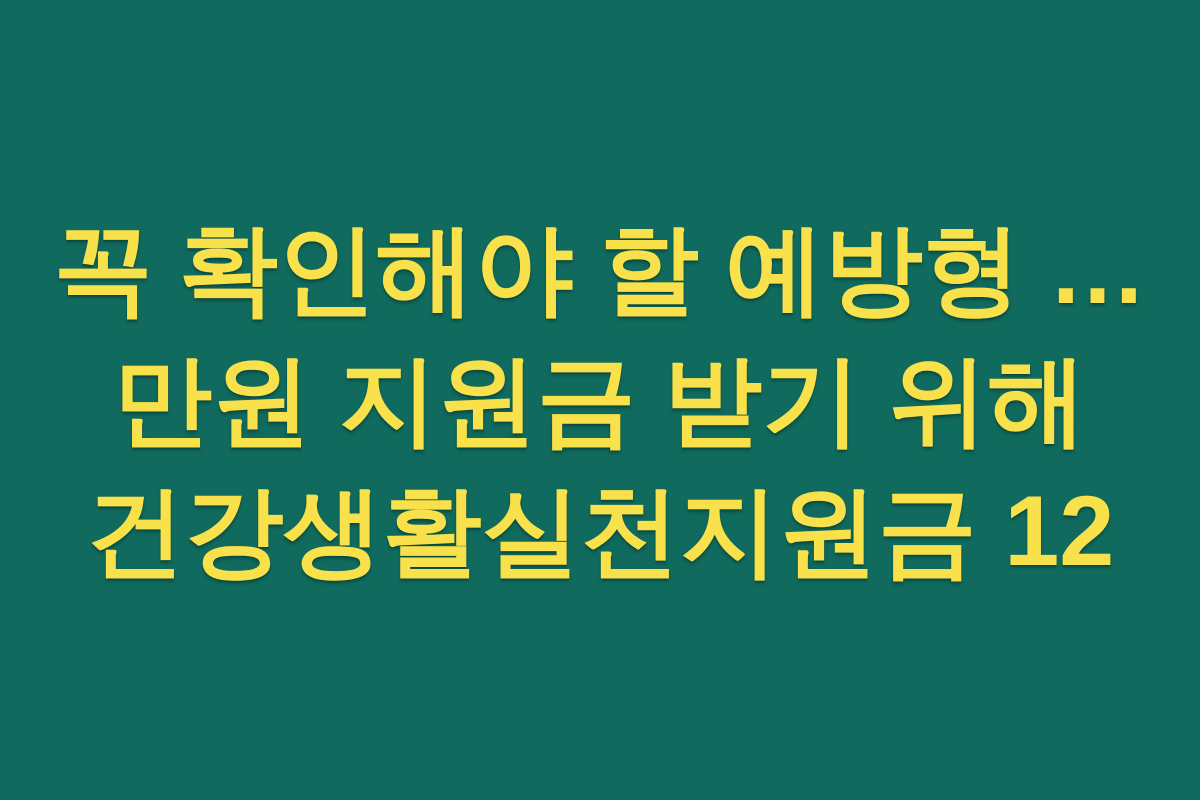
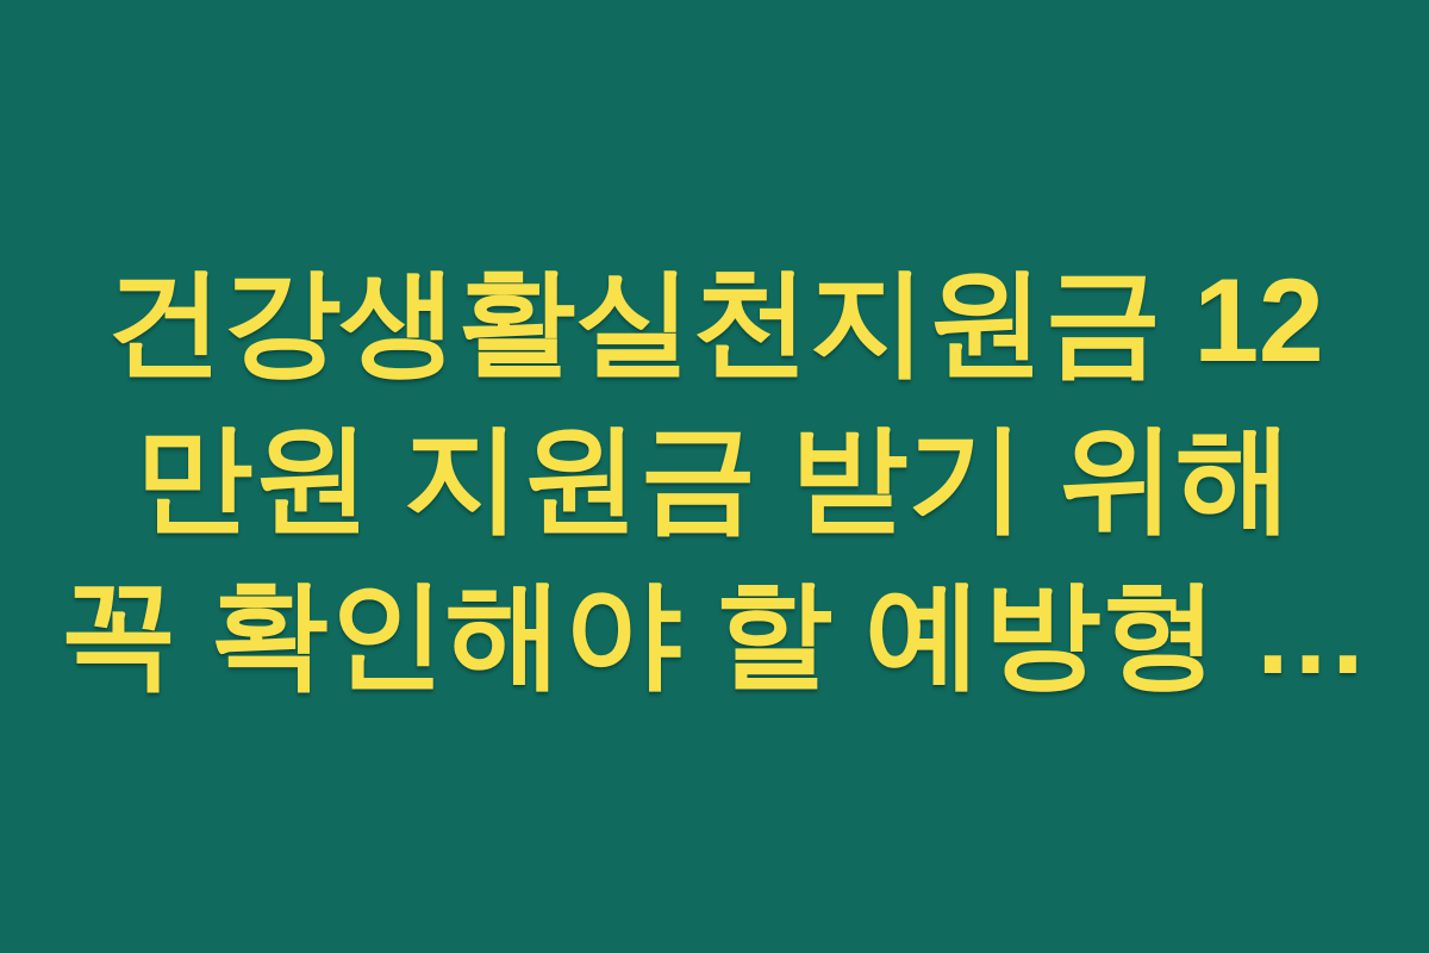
- 꼭 확인해야 할 예방형 …
+ 건강생활실천지원금 12
  만원 지원금 받기 위해
- 건강생활실천지원금 12
+ 꼭 확인해야 할 예방형 …
